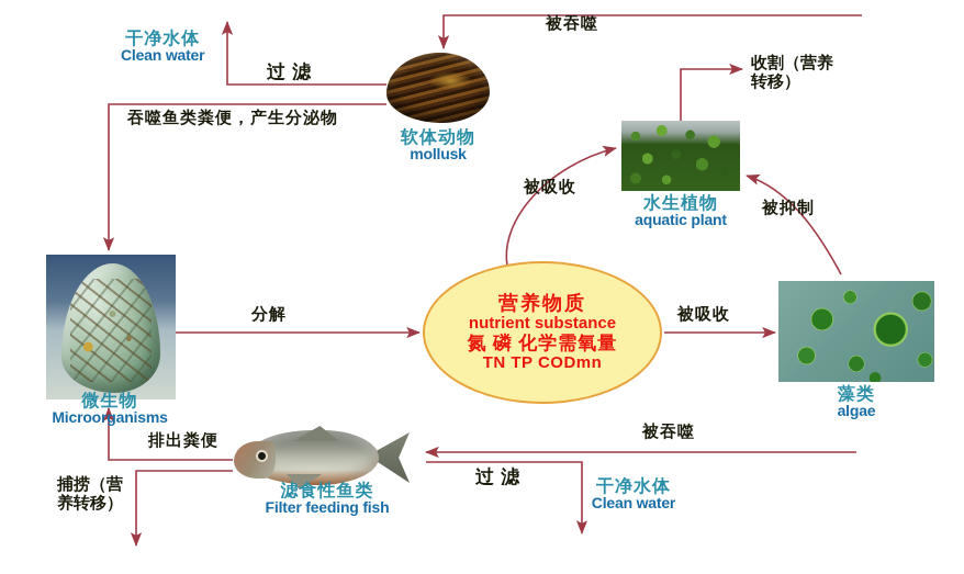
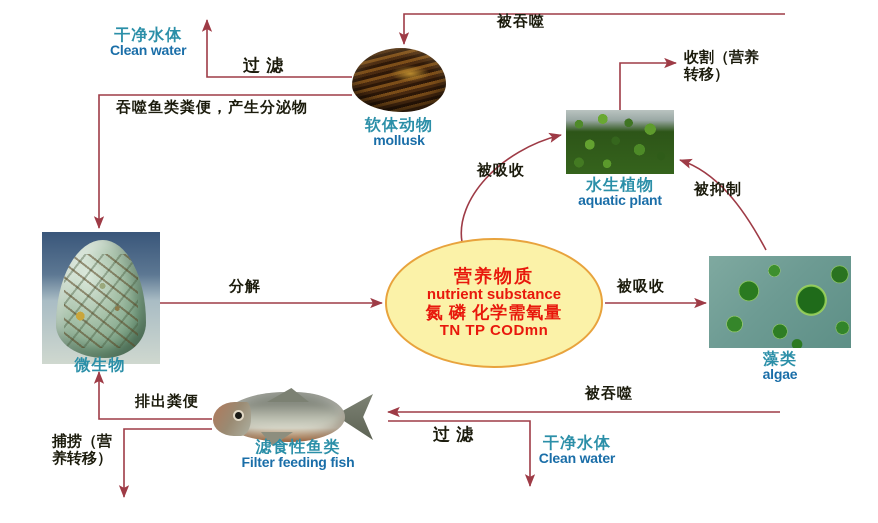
  营养物质
  nutrient substance
  氮 磷 化学需氧量
  TN TP CODmn
  干净水体
  Clean water
  软体动物
  mollusk
  水生植物
  aquatic plant
  藻类
  algae
  微生物
- Microorganisms
  滤食性鱼类
  Filter feeding fish
  干净水体
  Clean water
  过 滤
  被吞噬
  收割（营养转移）
  吞噬鱼类粪便，产生分泌物
  被吸收
  被抑制
  分解
  被吸收
  排出粪便
  捕捞（营养转移）
  被吞噬
  过 滤
